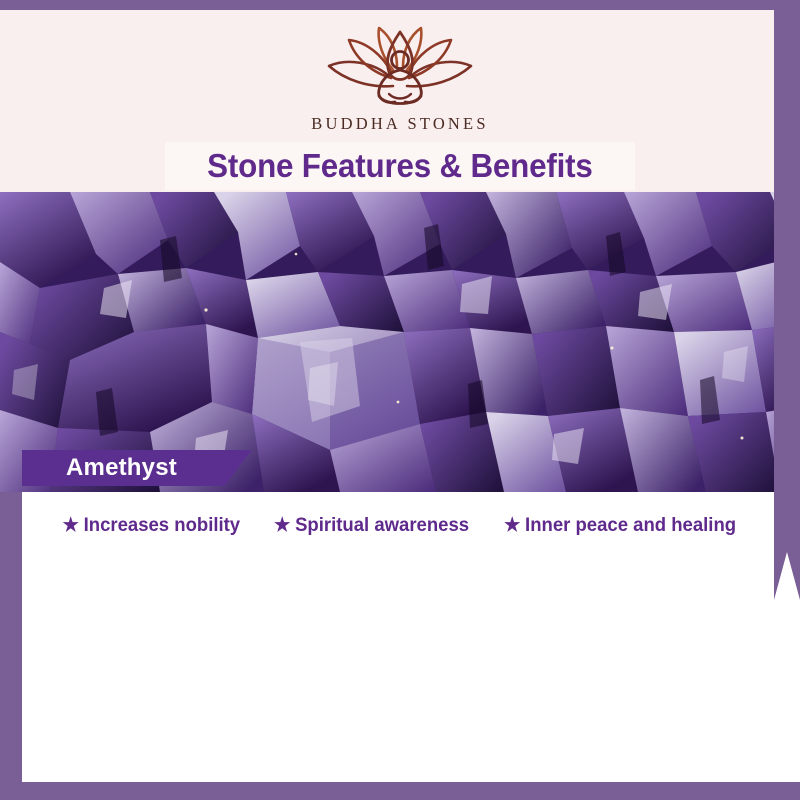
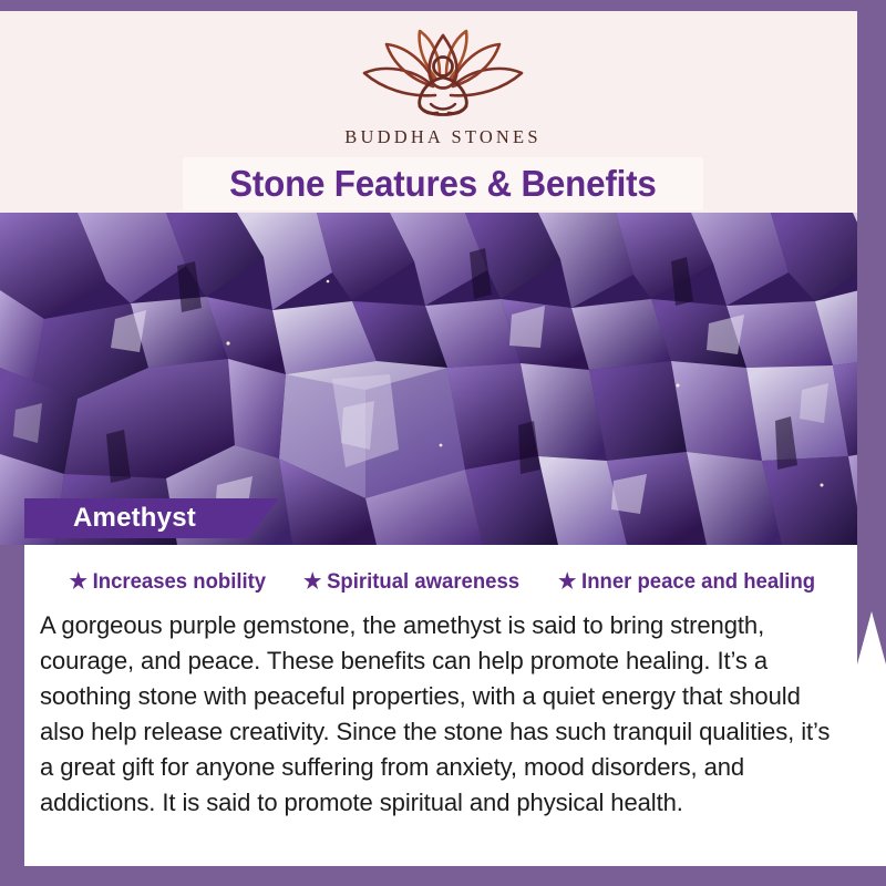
  BUDDHA STONES
  Stone Features & Benefits
  Amethyst
  ★
  Increases nobility
  ★
  Spiritual awareness
  ★
  Inner peace and healing
+ A gorgeous purple gemstone, the amethyst is said to bring strength, courage, and peace. These benefits can help promote healing. It’s a soothing stone with peaceful properties, with a quiet energy that should also help release creativity. Since the stone has such tranquil qualities, it’s a great gift for anyone suffering from anxiety, mood disorders, and addictions. It is said to promote spiritual and physical health.
